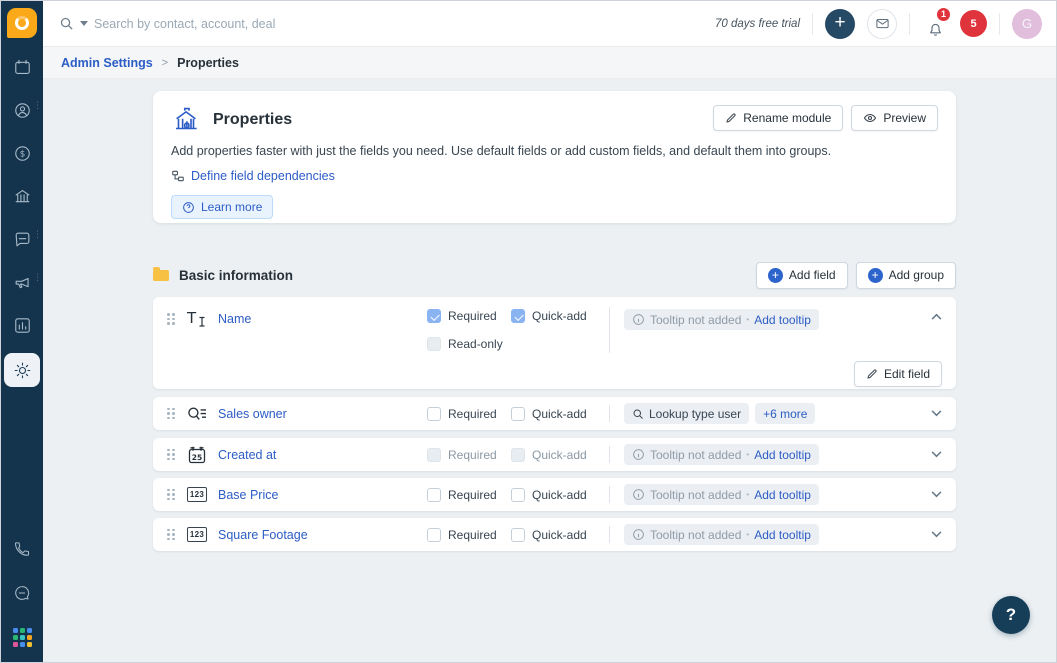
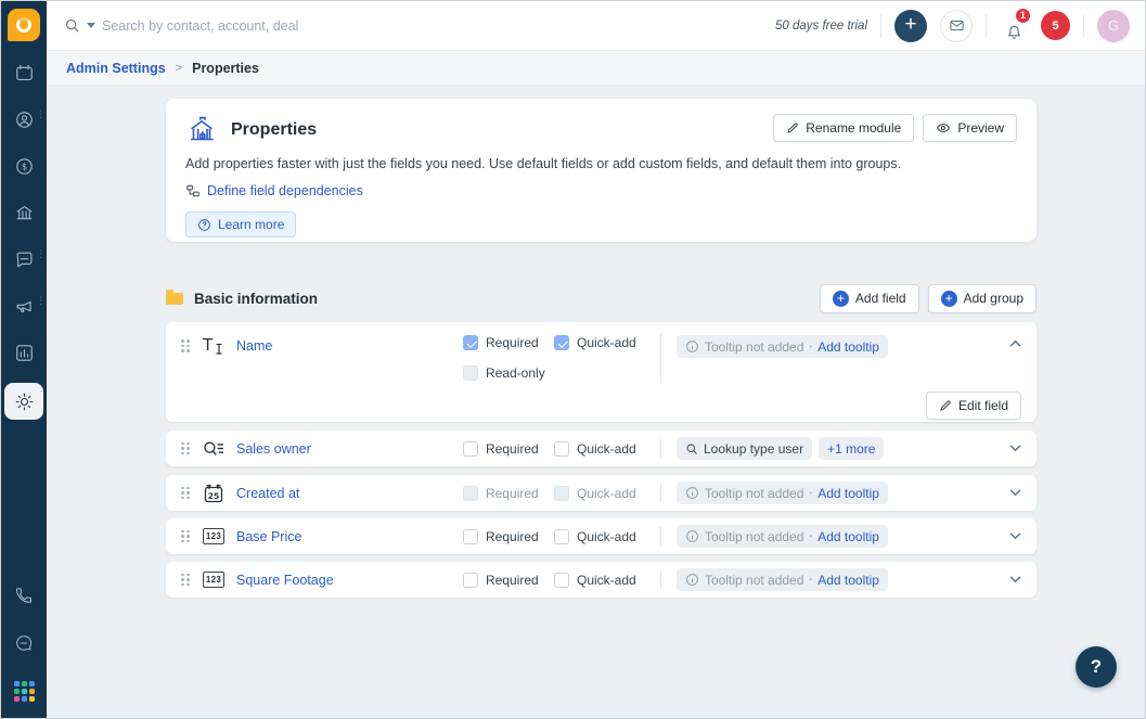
  ⋮
  $
  ⋮
  ⋮
  Search by contact, account, deal
- 70 days free trial
+ 50 days free trial
  +
  1
  5
  G
  Admin Settings
  >
  Properties
  Properties
  Rename module
  Preview
  Add properties faster with just the fields you need. Use default fields or add custom fields, and default them into groups.
  Define field dependencies
  Learn more
  Basic information
  +
  Add field
  +
  Add group
  T
  Name
  Required
  Quick-add
  Read-only
  Tooltip not added
  •
  Add tooltip
  Edit field
  Sales owner
  Required
  Quick-add
  Lookup type user
- +6 more
+ +1 more
  25
  Created at
  Required
  Quick-add
  Tooltip not added
  •
  Add tooltip
  123
  Base Price
  Required
  Quick-add
  Tooltip not added
  •
  Add tooltip
  123
  Square Footage
  Required
  Quick-add
  Tooltip not added
  •
  Add tooltip
  ?
